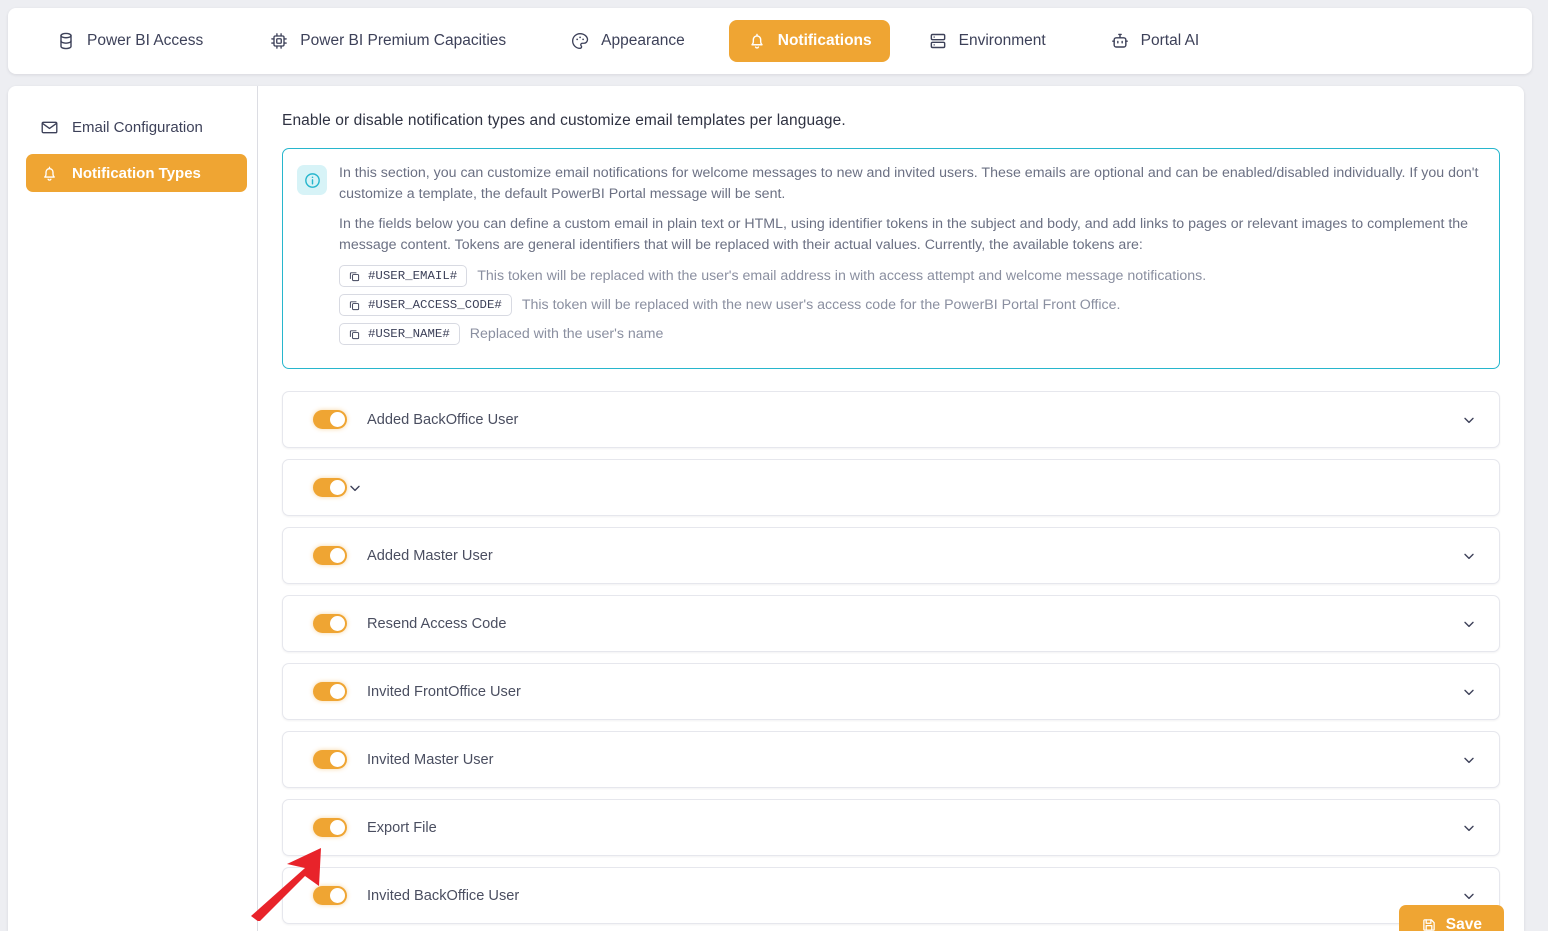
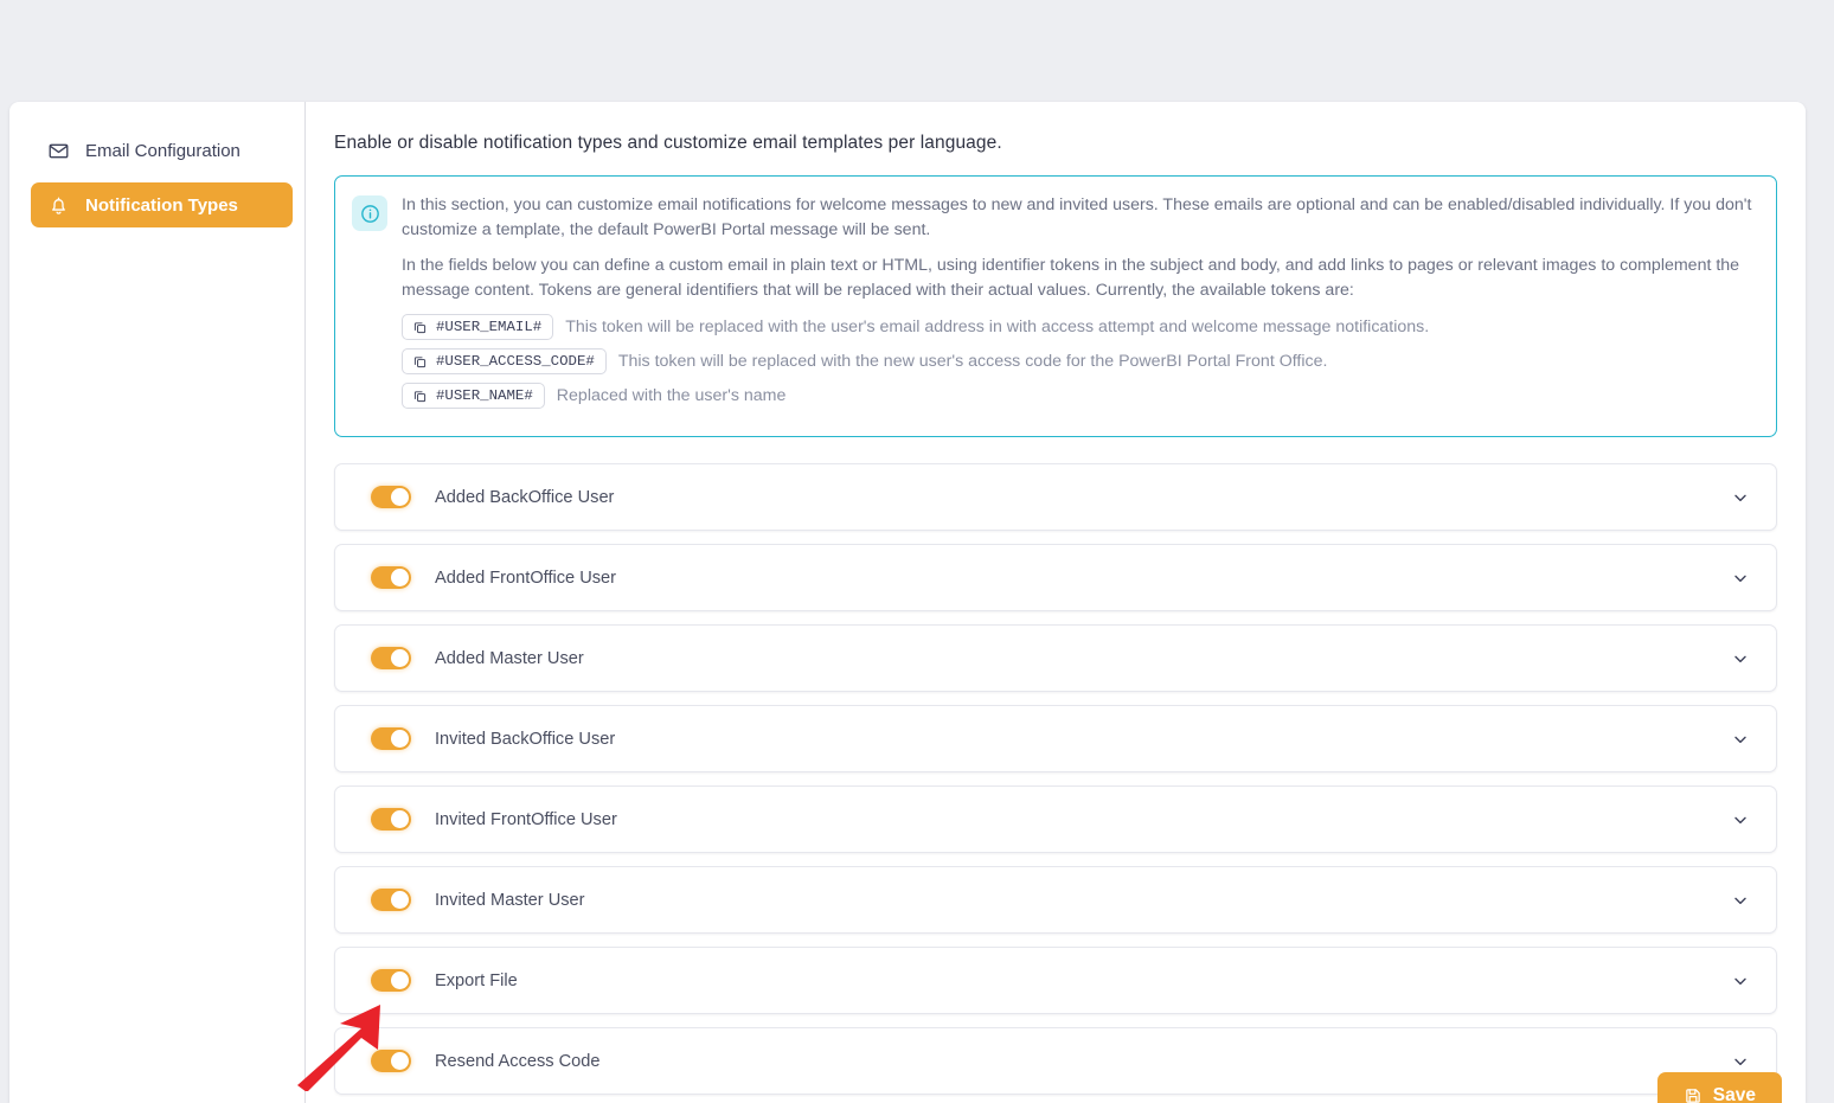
- Power BI Access
- Power BI Premium Capacities
- Appearance
- Notifications
- Environment
- Portal AI
  Email Configuration
  Notification Types
  Enable or disable notification types and customize email templates per language.
  In this section, you can customize email notifications for welcome messages to new and invited users. These emails are optional and can be enabled/disabled individually. If you don't customize a template, the default PowerBI Portal message will be sent.
  In the fields below you can define a custom email in plain text or HTML, using identifier tokens in the subject and body, and add links to pages or relevant images to complement the message content. Tokens are general identifiers that will be replaced with their actual values. Currently, the available tokens are:
  #USER_EMAIL#
  This token will be replaced with the user's email address in with access attempt and welcome message notifications.
  #USER_ACCESS_CODE#
  This token will be replaced with the new user's access code for the PowerBI Portal Front Office.
  #USER_NAME#
  Replaced with the user's name
  Added BackOffice User
+ Added FrontOffice User
  Added Master User
- Resend Access Code
+ Invited BackOffice User
  Invited FrontOffice User
  Invited Master User
  Export File
- Invited BackOffice User
+ Resend Access Code
  Save
